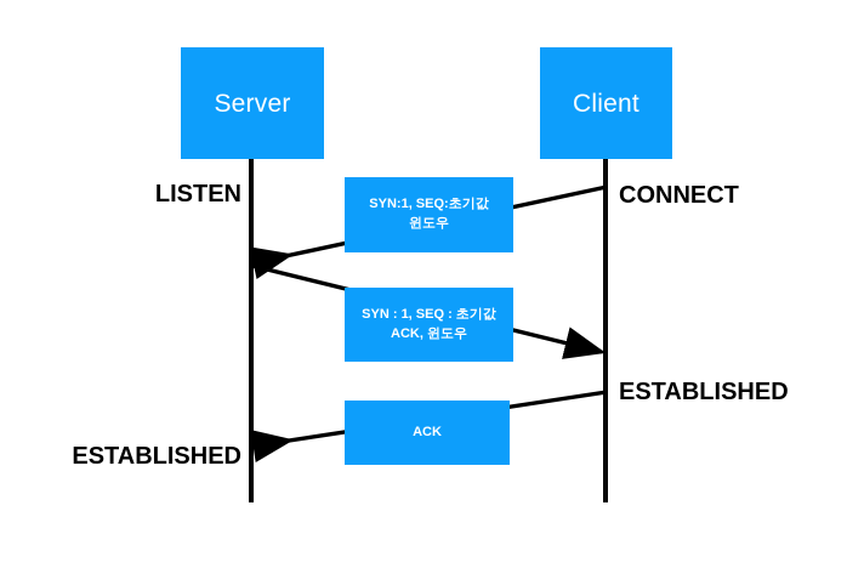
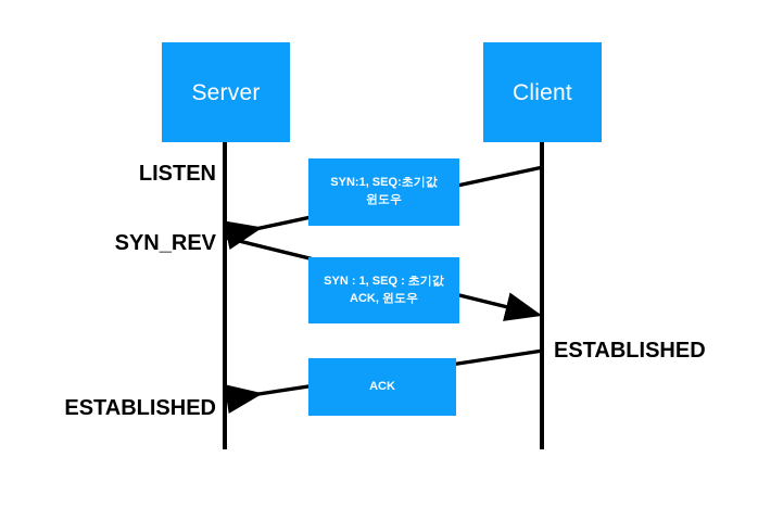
  Server
  Client
  SYN:1, SEQ:초기값
  윈도우
  SYN : 1, SEQ : 초기값
  ACK, 윈도우
  ACK
  LISTEN
+ SYN_REV
  ESTABLISHED
- CONNECT
  ESTABLISHED
